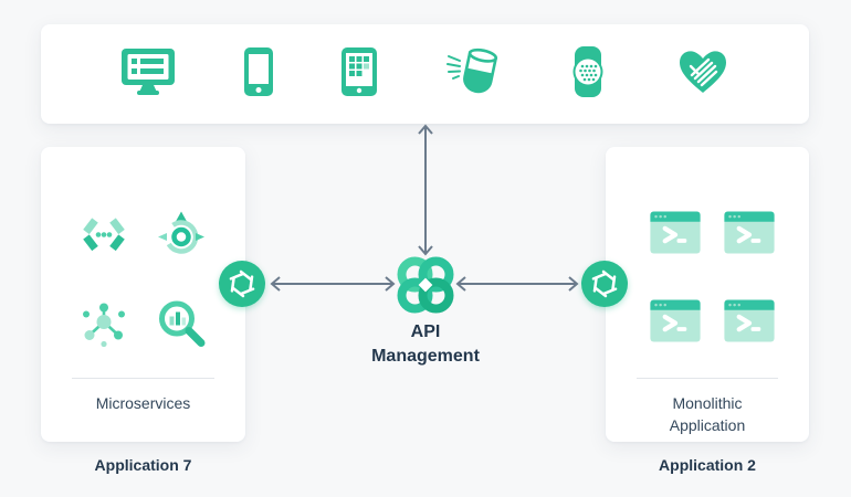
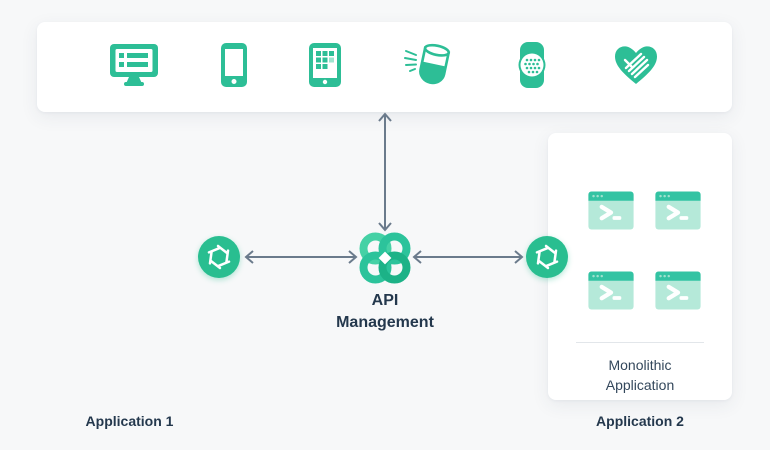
- Microservices
  Monolithic Application
  API
  Management
- Application 7
+ Application 1
  Application 2
